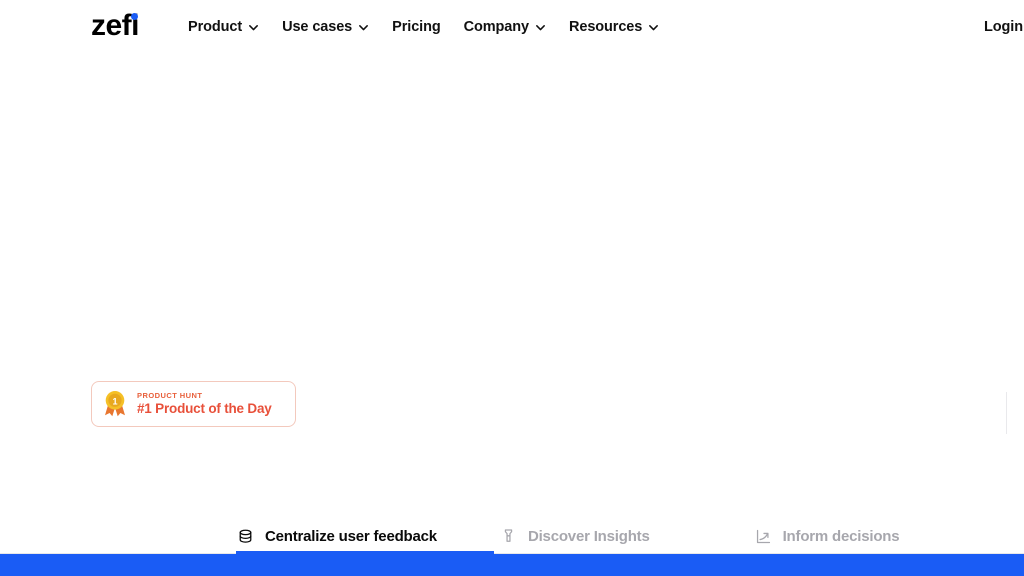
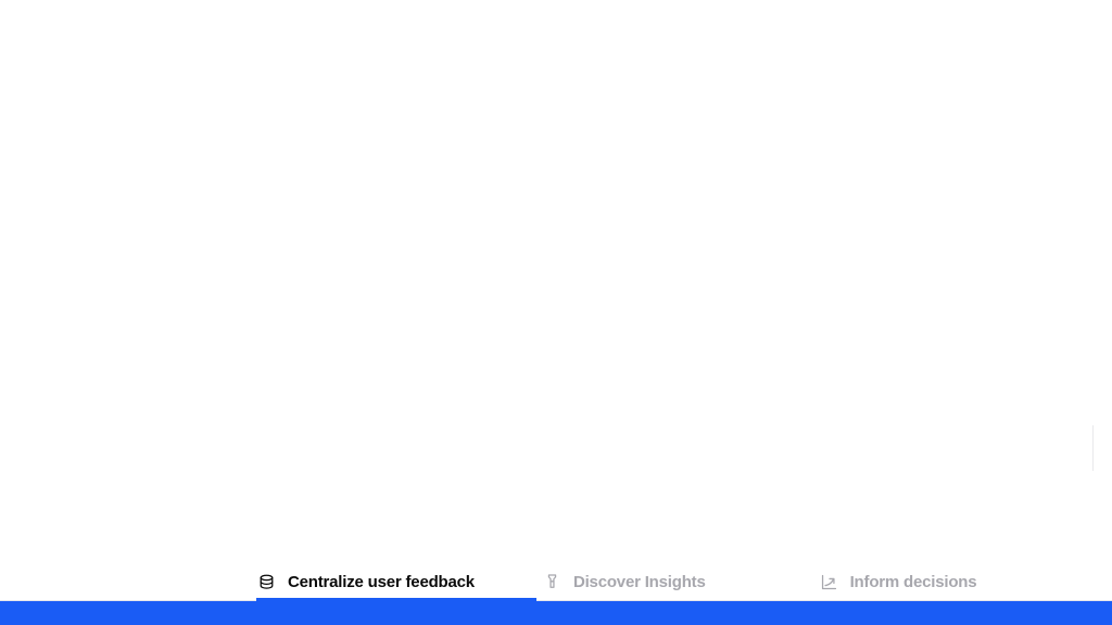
- zefi
- Product
- Use cases
- Pricing
- Company
- Resources
- Login
- 1
- PRODUCT HUNT
- #1 Product of the Day
  Centralize user feedback
  Discover Insights
  Inform decisions
